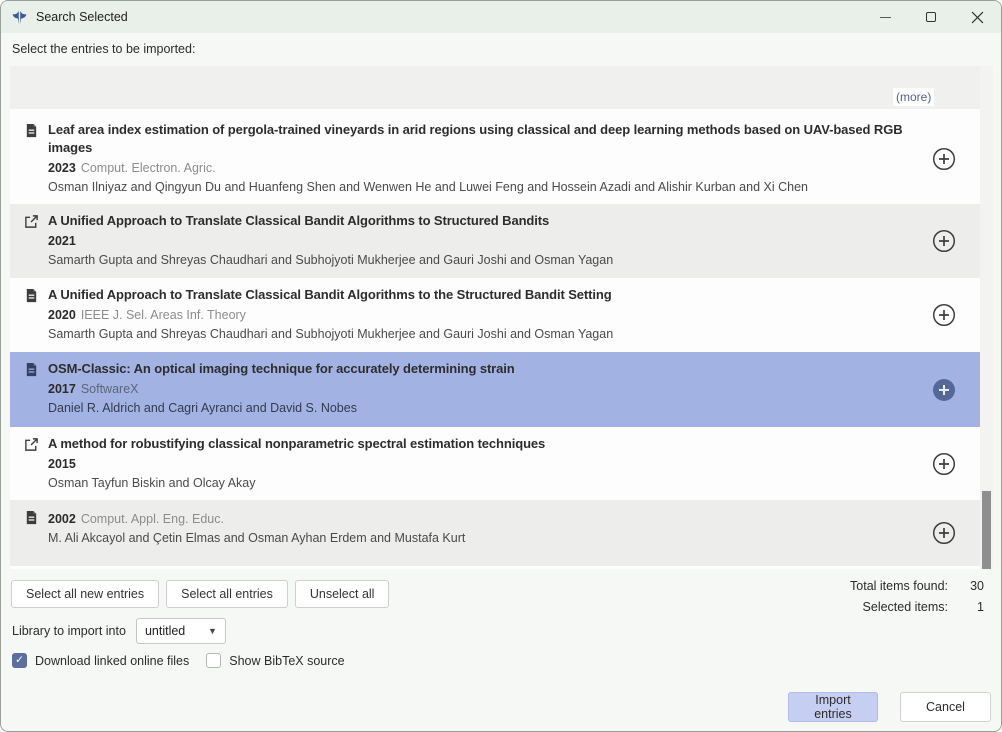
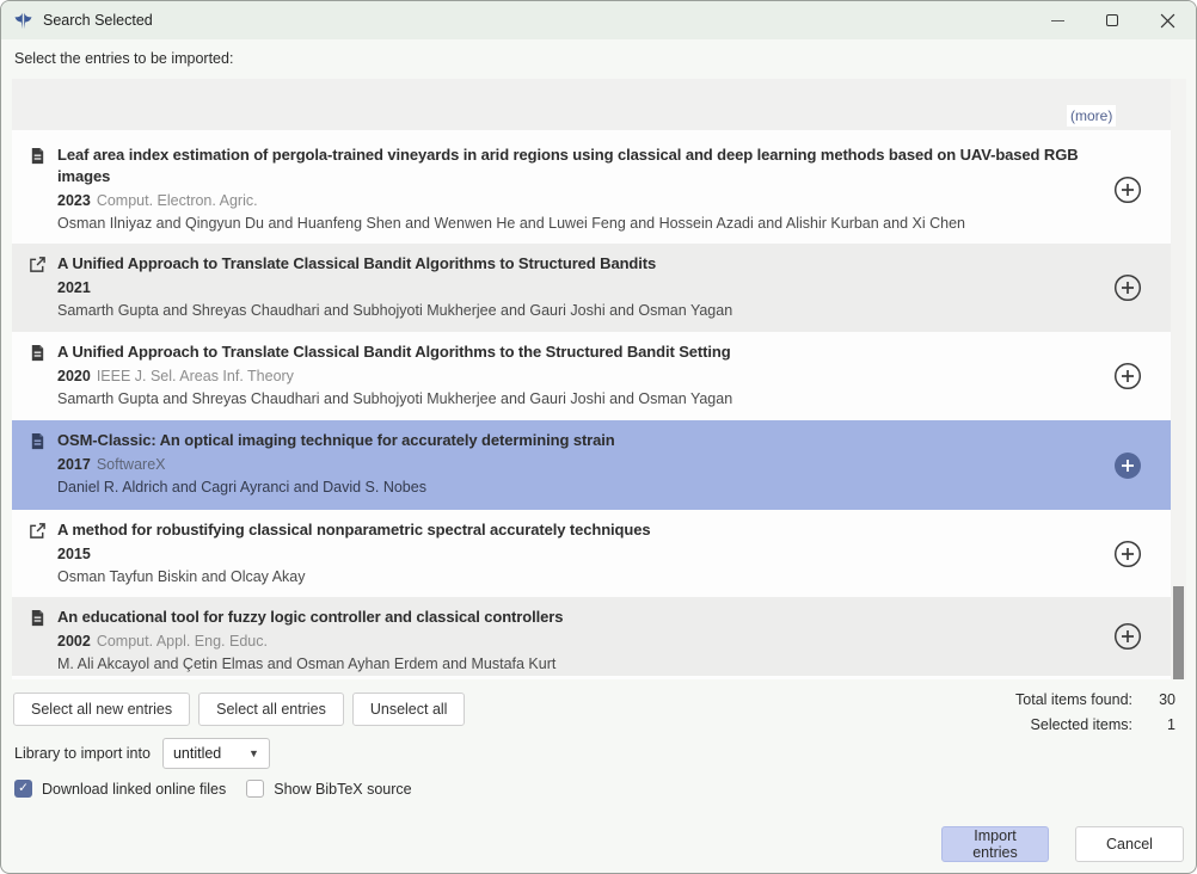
  Search Selected
  Select the entries to be imported:
  (more)
  Leaf area index estimation of pergola-trained vineyards in arid regions using classical and deep learning methods based on UAV-based RGB images
  2023 Comput. Electron. Agric.
  Osman Ilniyaz and Qingyun Du and Huanfeng Shen and Wenwen He and Luwei Feng and Hossein Azadi and Alishir Kurban and Xi Chen
  A Unified Approach to Translate Classical Bandit Algorithms to Structured Bandits
  2021
  Samarth Gupta and Shreyas Chaudhari and Subhojyoti Mukherjee and Gauri Joshi and Osman Yagan
  A Unified Approach to Translate Classical Bandit Algorithms to the Structured Bandit Setting
  2020 IEEE J. Sel. Areas Inf. Theory
  Samarth Gupta and Shreyas Chaudhari and Subhojyoti Mukherjee and Gauri Joshi and Osman Yagan
  OSM-Classic: An optical imaging technique for accurately determining strain
  2017 SoftwareX
  Daniel R. Aldrich and Cagri Ayranci and David S. Nobes
- A method for robustifying classical nonparametric spectral estimation techniques
+ A method for robustifying classical nonparametric spectral accurately techniques
  2015
  Osman Tayfun Biskin and Olcay Akay
+ An educational tool for fuzzy logic controller and classical controllers
  2002 Comput. Appl. Eng. Educ.
  M. Ali Akcayol and Çetin Elmas and Osman Ayhan Erdem and Mustafa Kurt
  Select all new entries
  Select all entries
  Unselect all
  Total items found:
  30
  Selected items:
  1
  Library to import into
  untitled
  ▼
  ✓
  Download linked online files
  Show BibTeX source
  Import entries
  Cancel
